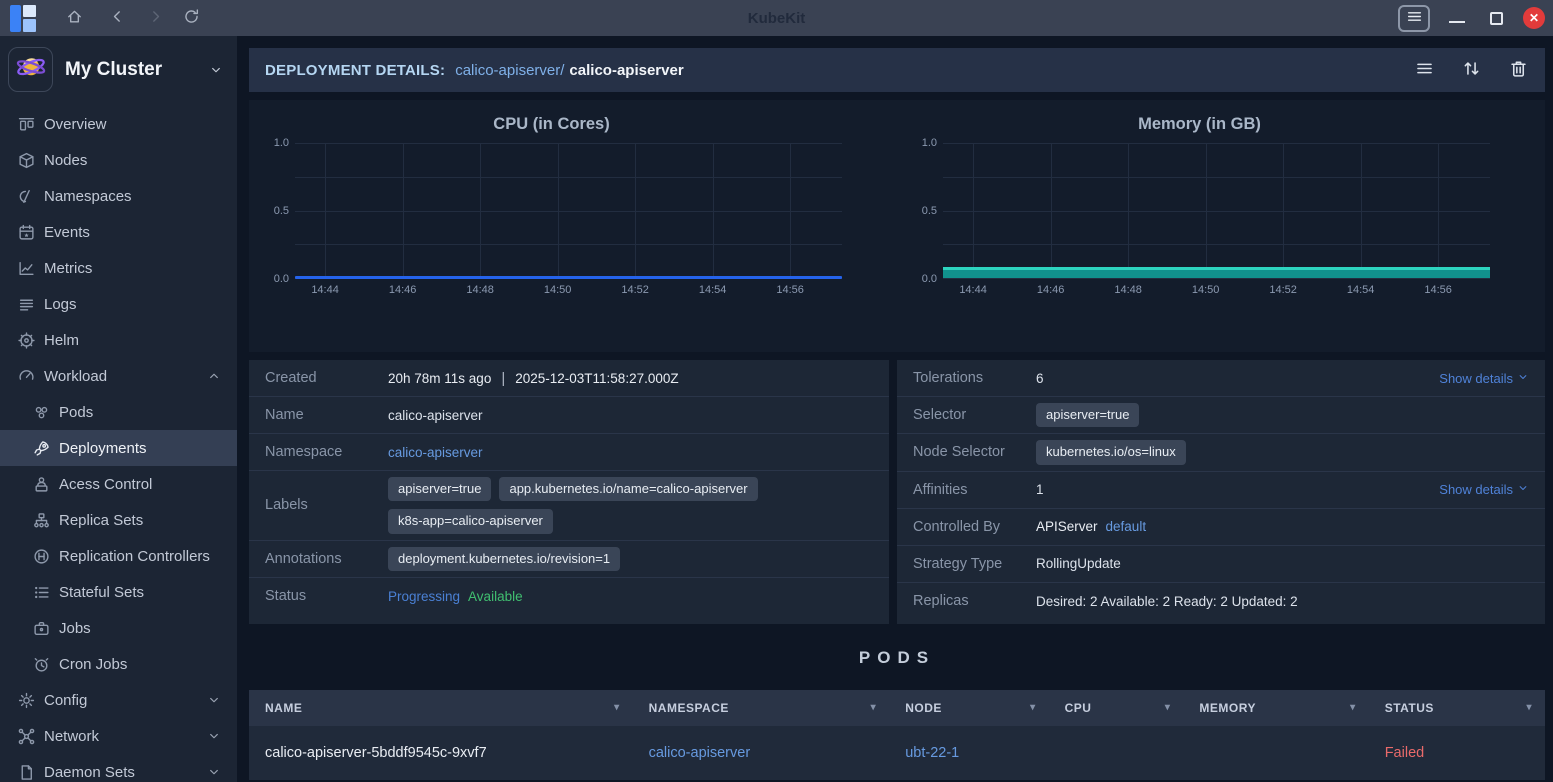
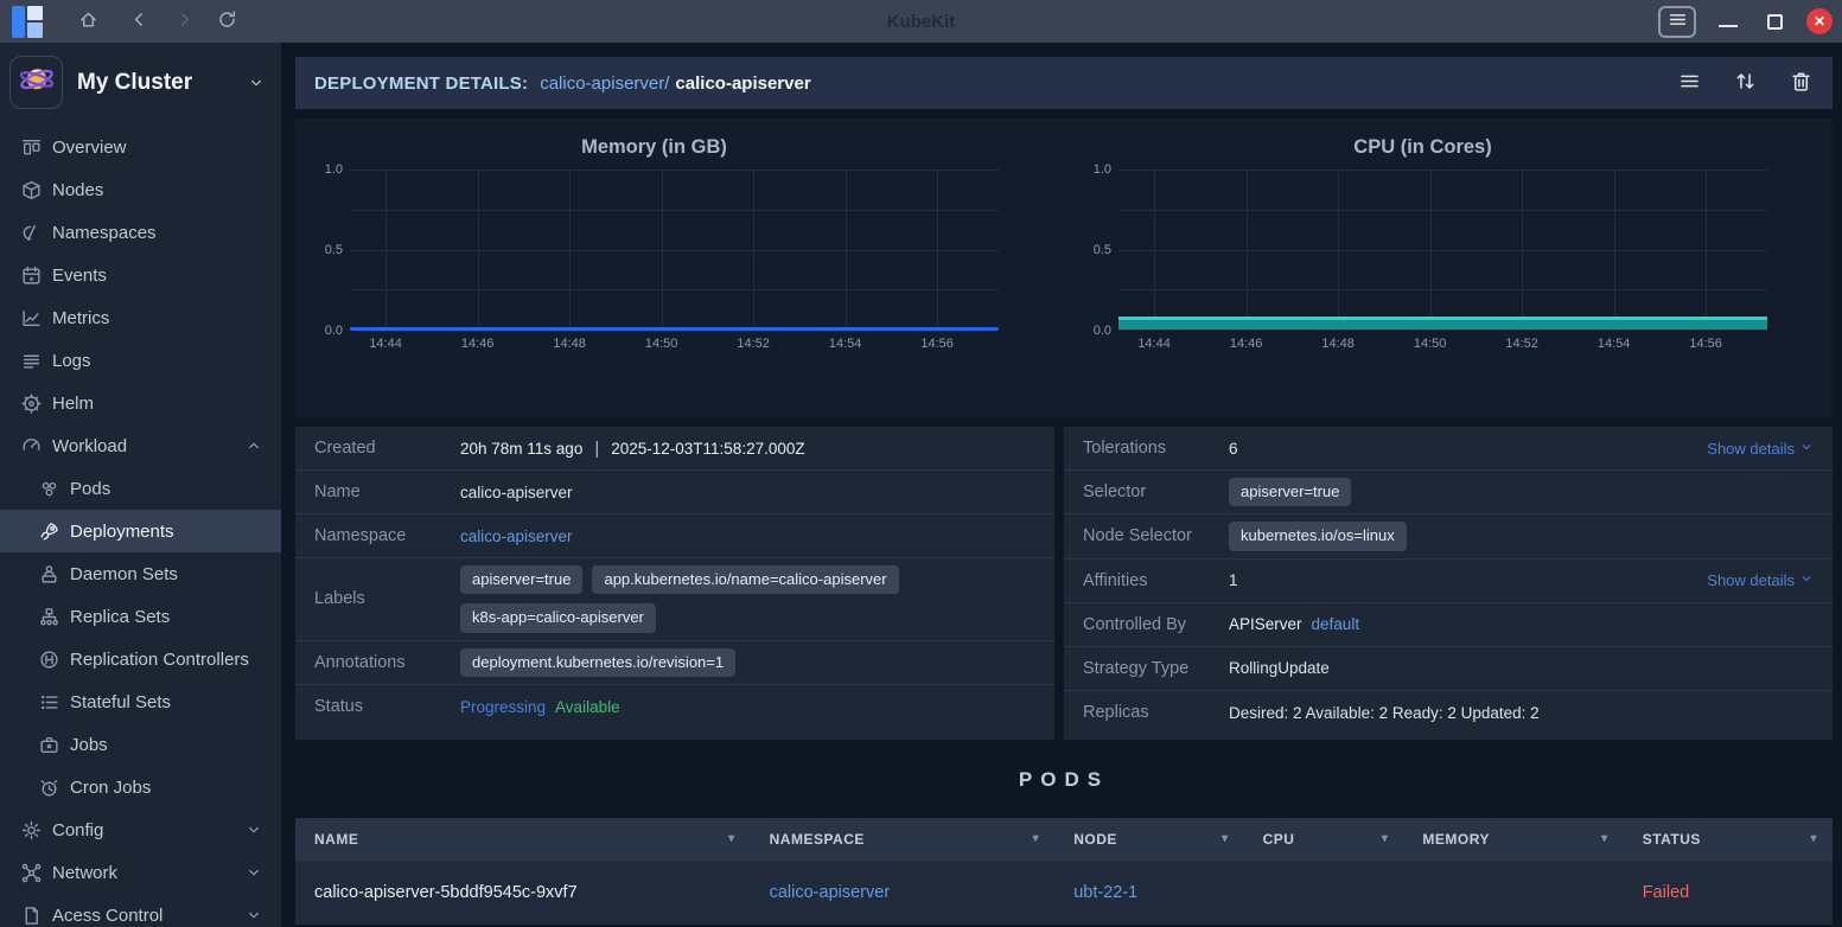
  KubeKit
  ✕
  My Cluster
  Overview
  Nodes
  Namespaces
  Events
  Metrics
  Logs
  Helm
  Workload
  Pods
  Deployments
- Acess Control
+ Daemon Sets
  Replica Sets
  Replication Controllers
  Stateful Sets
  Jobs
  Cron Jobs
  Config
  Network
- Daemon Sets
+ Acess Control
  DEPLOYMENT DETAILS:
  calico-apiserver/
  calico-apiserver
- CPU (in Cores)
+ Memory (in GB)
  1.0
  0.5
  0.0
  14:44
  14:46
  14:48
  14:50
  14:52
  14:54
  14:56
- Memory (in GB)
+ CPU (in Cores)
  1.0
  0.5
  0.0
  14:44
  14:46
  14:48
  14:50
  14:52
  14:54
  14:56
  Created
  20h 78m 11s ago
  |
  2025-12-03T11:58:27.000Z
  Name
  calico-apiserver
  Namespace
  calico-apiserver
  Labels
  apiserver=true
  app.kubernetes.io/name=calico-apiserver
  k8s-app=calico-apiserver
  Annotations
  deployment.kubernetes.io/revision=1
  Status
  Progressing
  Available
  Tolerations
  6
  Show details
  Selector
  apiserver=true
  Node Selector
  kubernetes.io/os=linux
  Affinities
  1
  Show details
  Controlled By
  APIServer
  default
  Strategy Type
  RollingUpdate
  Replicas
  Desired: 2 Available: 2 Ready: 2 Updated: 2
  PODS
  NAME
  ▾
  NAMESPACE
  ▾
  NODE
  ▾
  CPU
  ▾
  MEMORY
  ▾
  STATUS
  ▾
  calico-apiserver-5bddf9545c-9xvf7
  calico-apiserver
  ubt-22-1
  Failed
